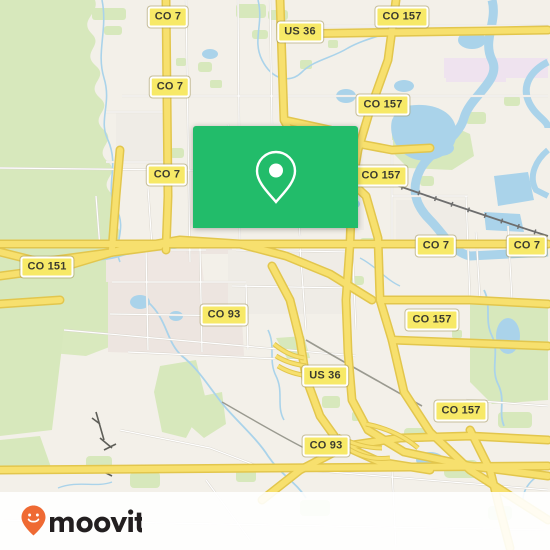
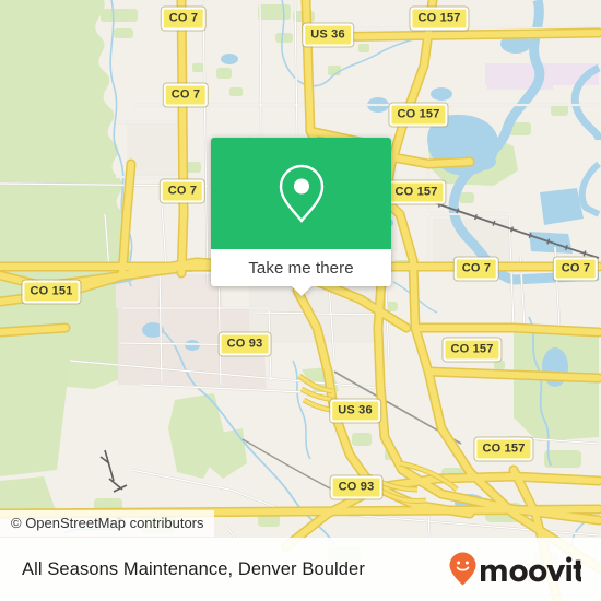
  CO 7
  US 36
  CO 157
  CO 7
  CO 157
  CO 7
  CO 157
  CO 7
  CO 7
  CO 151
  CO 93
  CO 157
  US 36
  CO 157
  CO 93
+ Take me there
+ © OpenStreetMap contributors
+ All Seasons Maintenance, Denver Boulder
